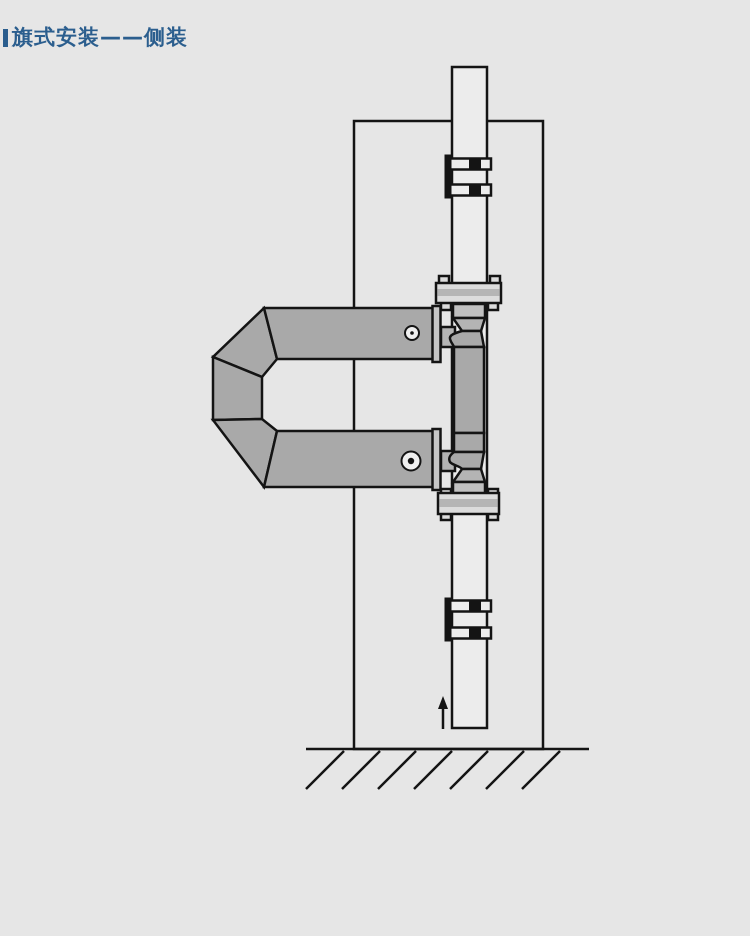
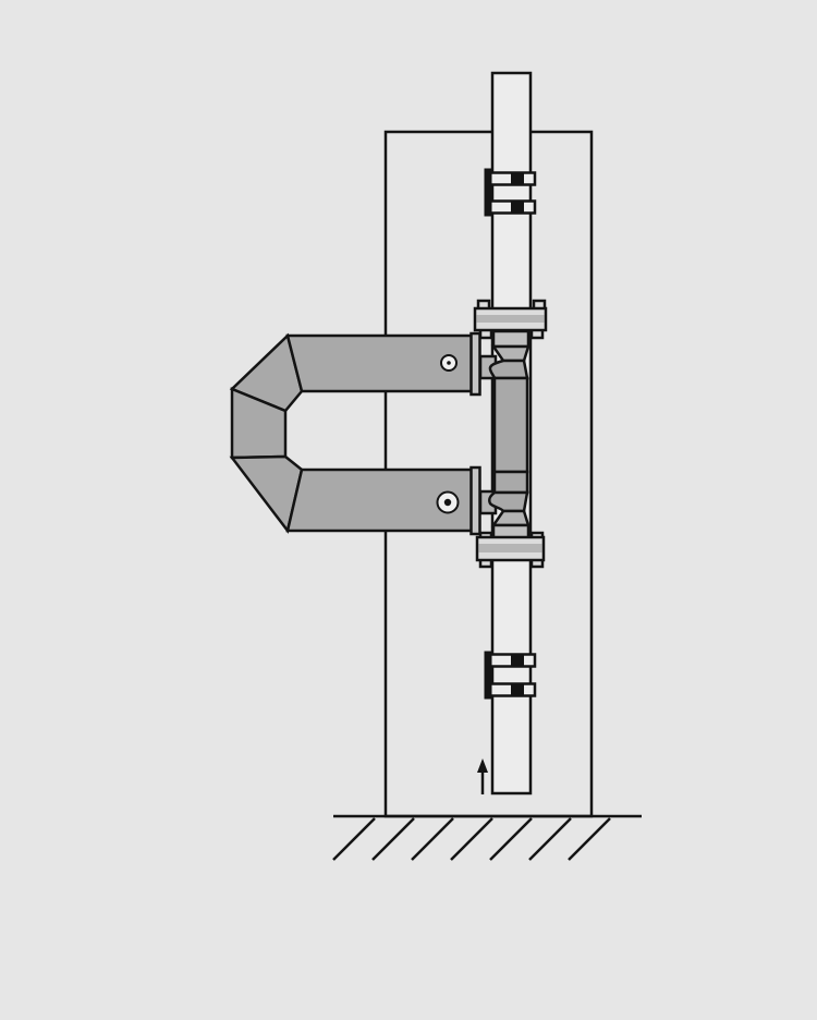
- 旗式安装——侧装
